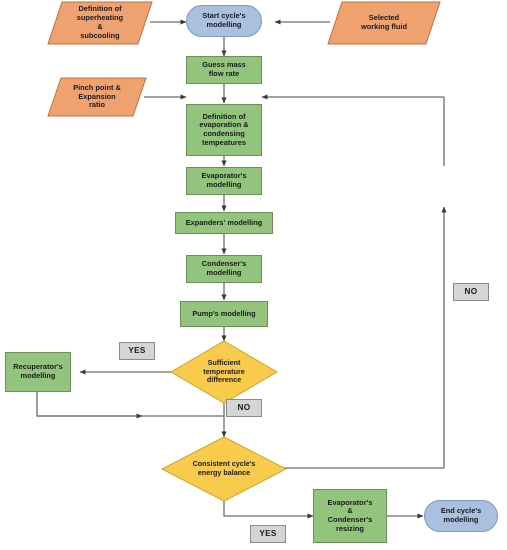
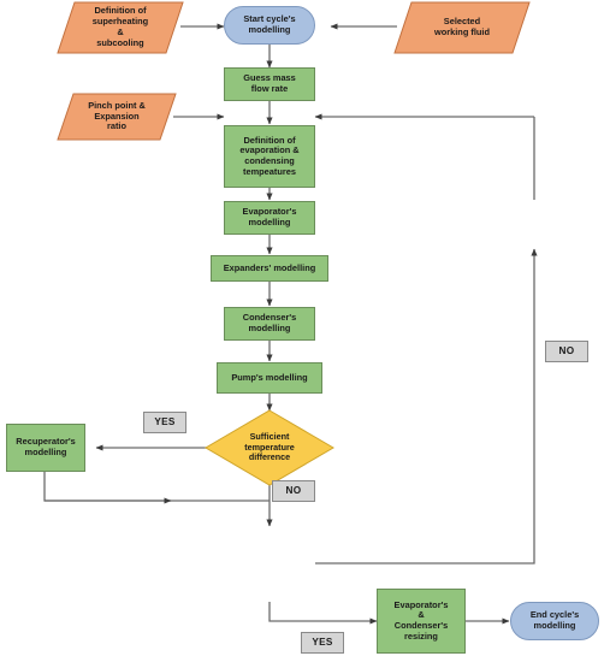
  Definition of
  superheating
  &
  subcooling
  Start cycle's
  modelling
  Selected
  working fluid
  Guess mass
  flow rate
  Pinch point &
  Expansion
  ratio
  Definition of
  evaporation &
  condensing
  tempeatures
  Evaporator's
  modelling
  Expanders' modelling
  Condenser's
  modelling
  Pump's modelling
  Recuperator's
  modelling
  Sufficient
  temperature
  difference
- Consistent cycle's
- energy balance
  Evaporator's
  &
  Condenser's
  resizing
  End cycle's
  modelling
  YES
  NO
  NO
  YES
